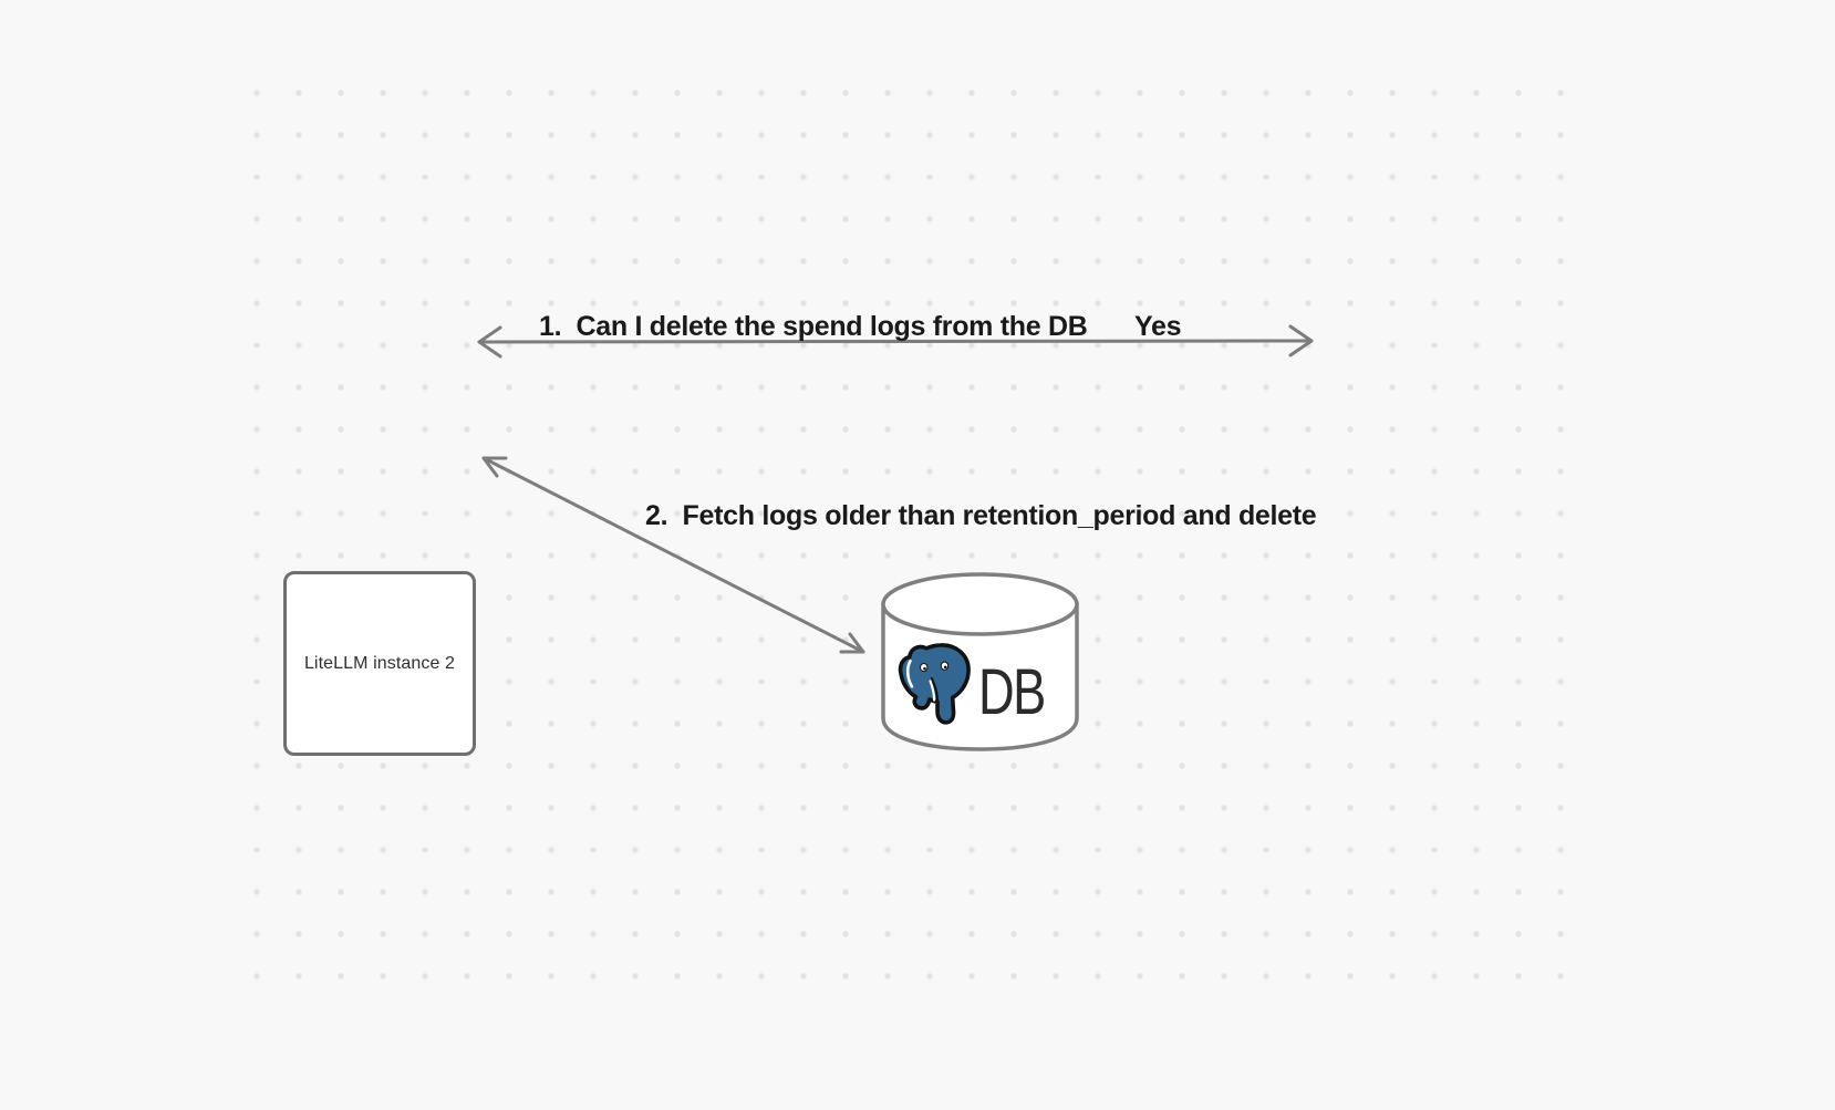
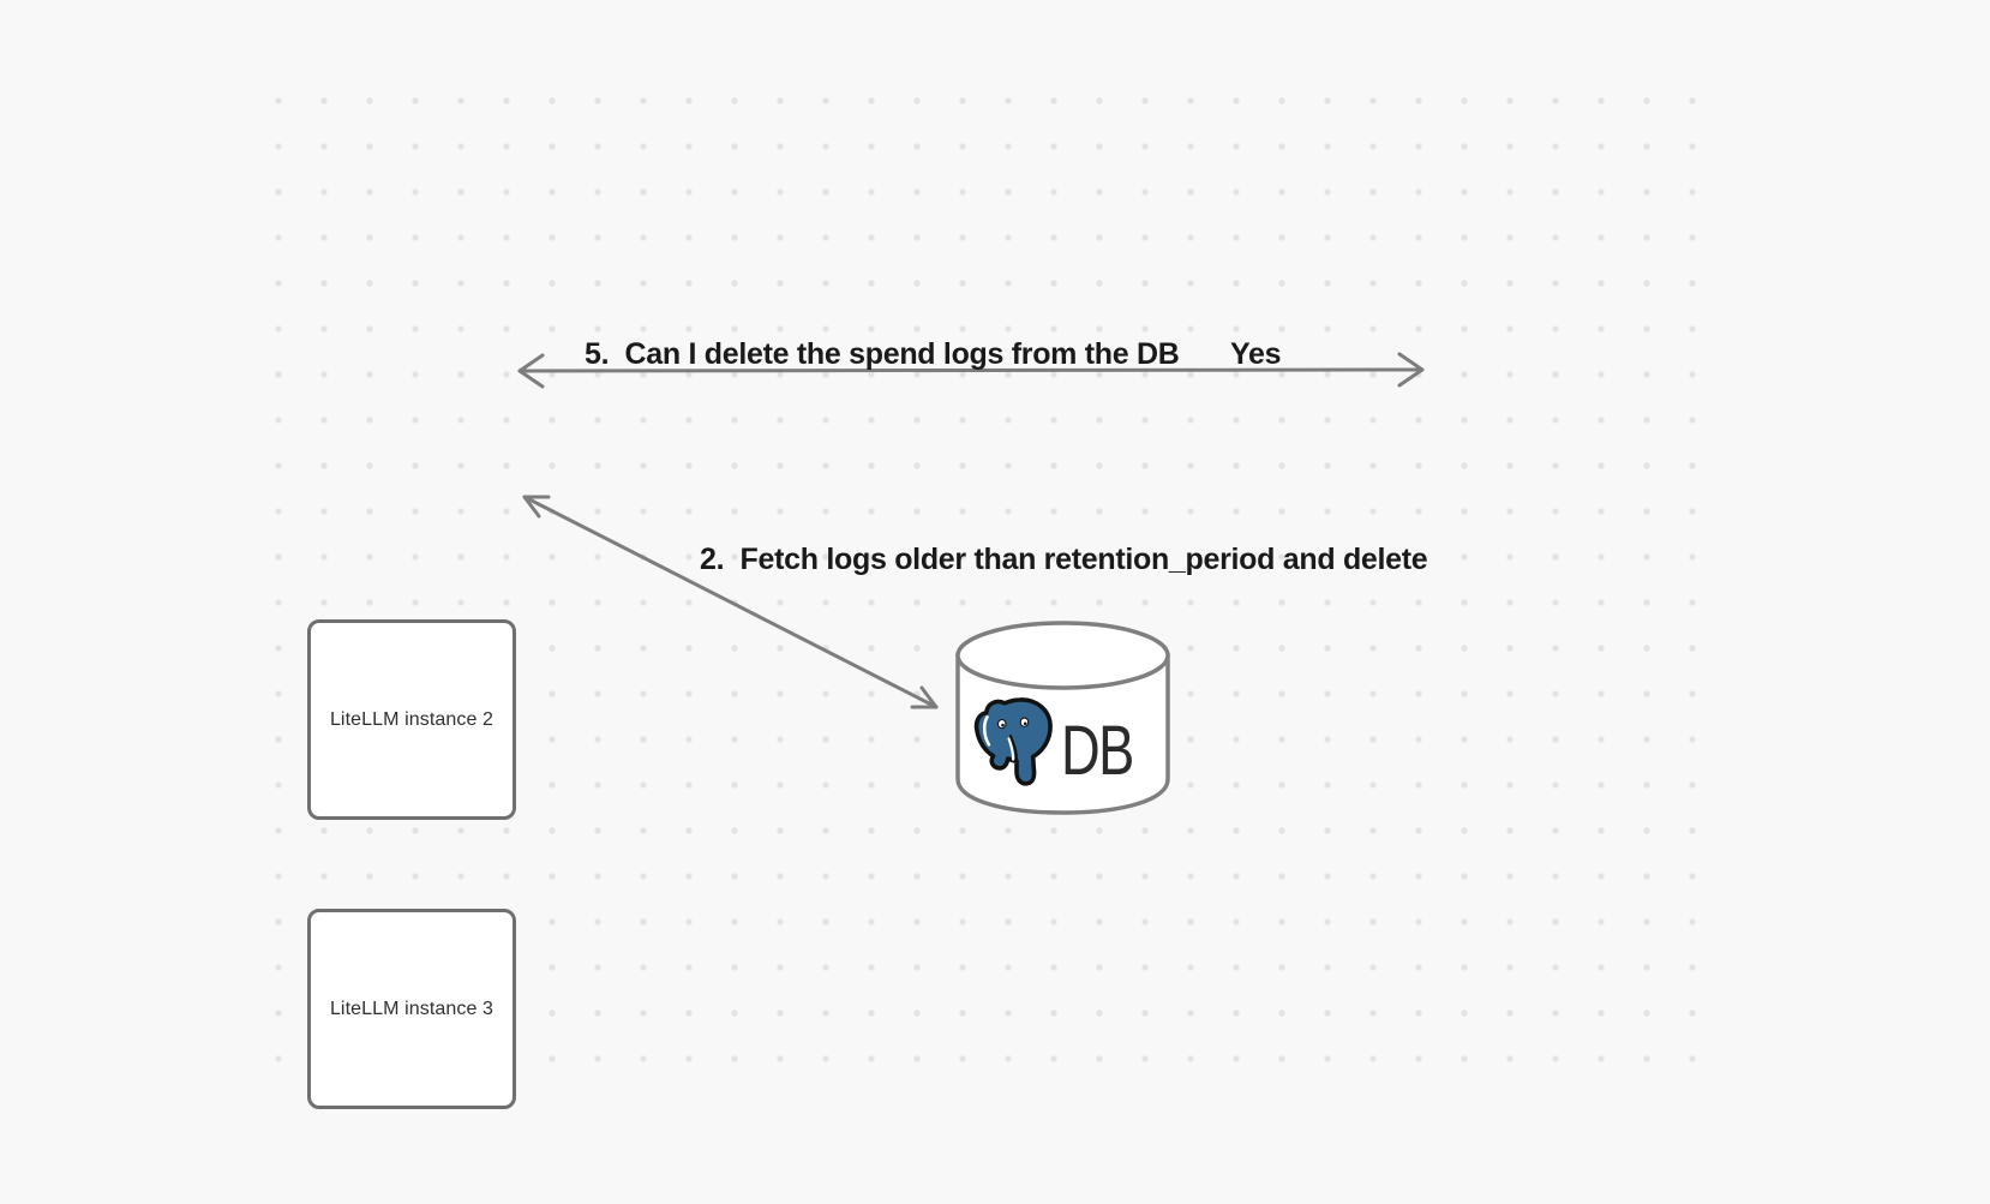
  LiteLLM instance 2
+ LiteLLM instance 3
  DB
- 1. Can I delete the spend logs from the DB
+ 5. Can I delete the spend logs from the DB
  Yes
  2. Fetch logs older than retention_period and delete
